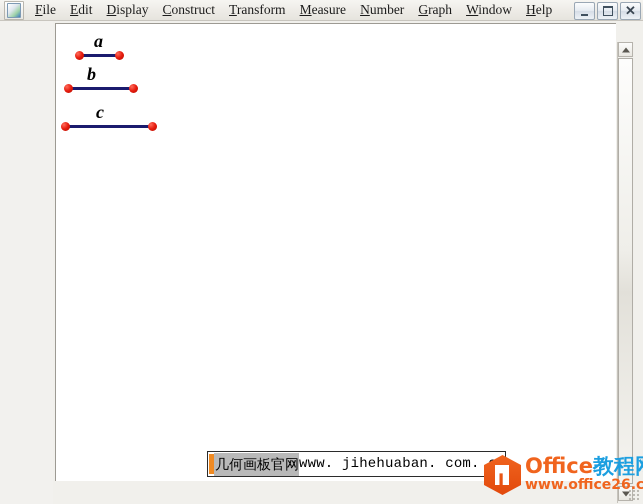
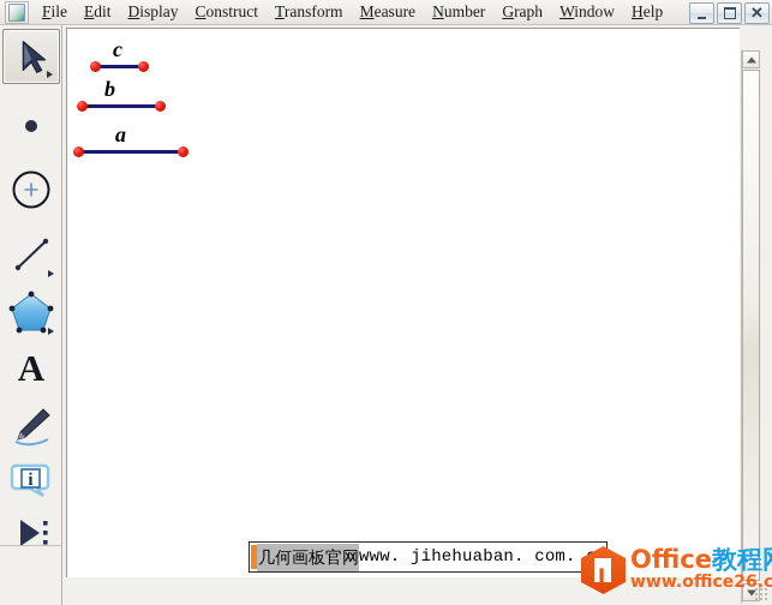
  File
  Edit
  Display
  Construct
  Transform
  Measure
  Number
  Graph
  Window
  Help
  ✕
+ A
+ i
- a
+ c
  b
- c
+ a
  几何画板官网
  www. jihehuaban. com.
  Office教程
  www.office26.c
